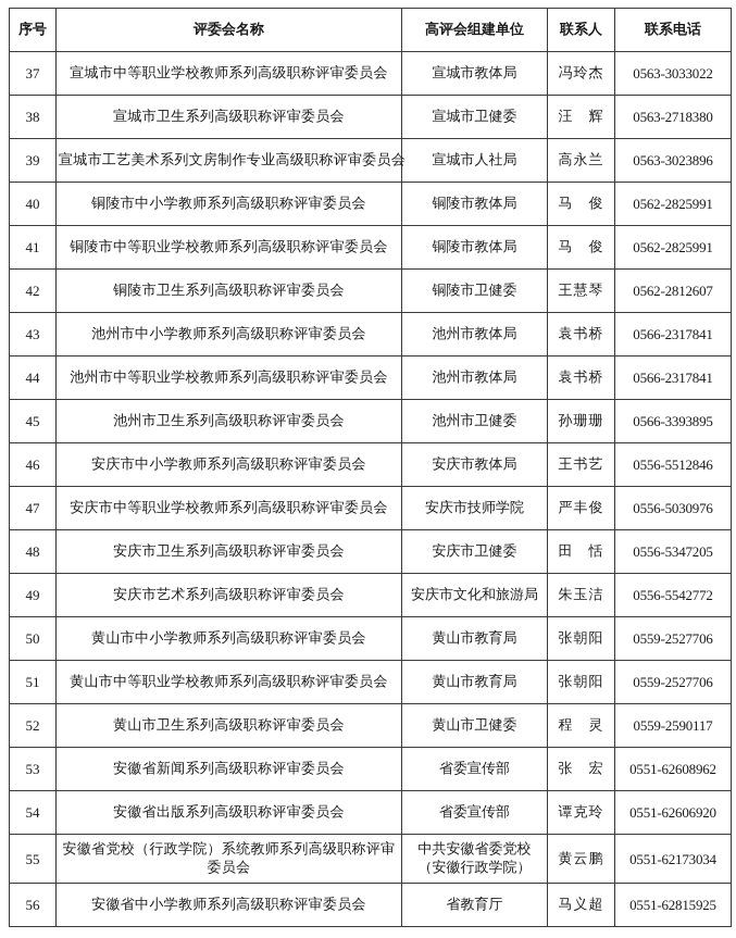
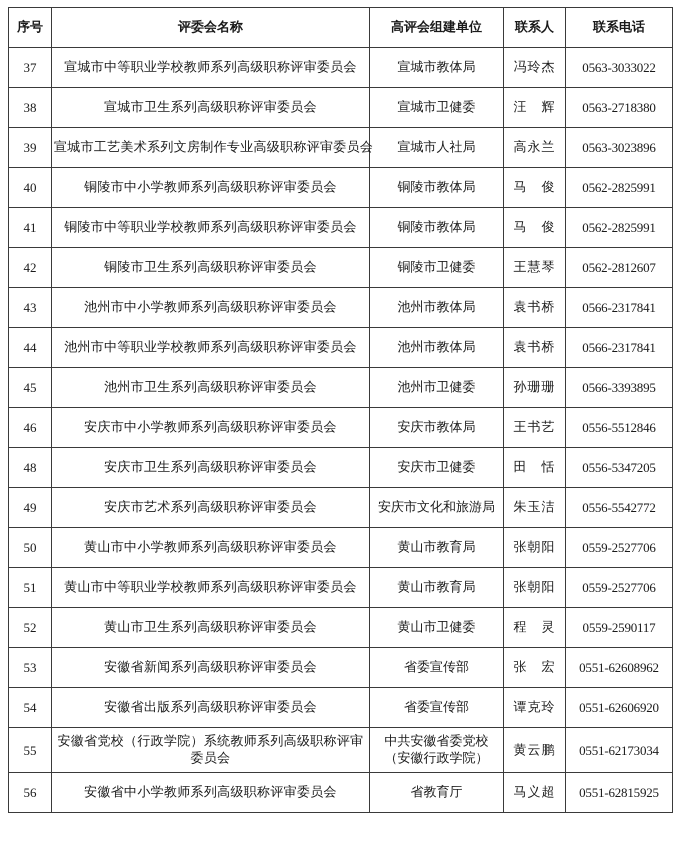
  序号	评委会名称	高评会组建单位	联系人	联系电话
  37	宣城市中等职业学校教师系列高级职称评审委员会	宣城市教体局	冯玲杰	0563-3033022
  38	宣城市卫生系列高级职称评审委员会	宣城市卫健委	汪 辉	0563-2718380
  39	宣城市工艺美术系列文房制作专业高级职称评审委员会	宣城市人社局	高永兰	0563-3023896
  40	铜陵市中小学教师系列高级职称评审委员会	铜陵市教体局	马 俊	0562-2825991
  41	铜陵市中等职业学校教师系列高级职称评审委员会	铜陵市教体局	马 俊	0562-2825991
  42	铜陵市卫生系列高级职称评审委员会	铜陵市卫健委	王慧琴	0562-2812607
  43	池州市中小学教师系列高级职称评审委员会	池州市教体局	袁书桥	0566-2317841
  44	池州市中等职业学校教师系列高级职称评审委员会	池州市教体局	袁书桥	0566-2317841
  45	池州市卫生系列高级职称评审委员会	池州市卫健委	孙珊珊	0566-3393895
  46	安庆市中小学教师系列高级职称评审委员会	安庆市教体局	王书艺	0556-5512846
- 47	安庆市中等职业学校教师系列高级职称评审委员会	安庆市技师学院	严丰俊	0556-5030976
  48	安庆市卫生系列高级职称评审委员会	安庆市卫健委	田 恬	0556-5347205
  49	安庆市艺术系列高级职称评审委员会	安庆市文化和旅游局	朱玉洁	0556-5542772
  50	黄山市中小学教师系列高级职称评审委员会	黄山市教育局	张朝阳	0559-2527706
  51	黄山市中等职业学校教师系列高级职称评审委员会	黄山市教育局	张朝阳	0559-2527706
  52	黄山市卫生系列高级职称评审委员会	黄山市卫健委	程 灵	0559-2590117
  53	安徽省新闻系列高级职称评审委员会	省委宣传部	张 宏	0551-62608962
  54	安徽省出版系列高级职称评审委员会	省委宣传部	谭克玲	0551-62606920
  55	安徽省党校（行政学院）系统教师系列高级职称评审委员会	中共安徽省委党校（安徽行政学院）	黄云鹏	0551-62173034
  56	安徽省中小学教师系列高级职称评审委员会	省教育厅	马义超	0551-62815925
